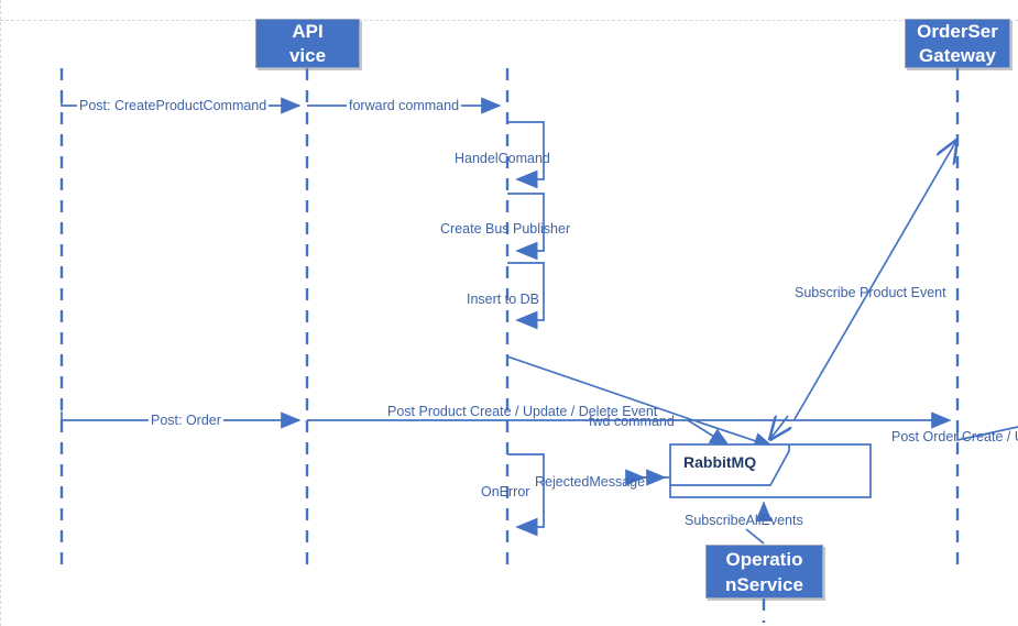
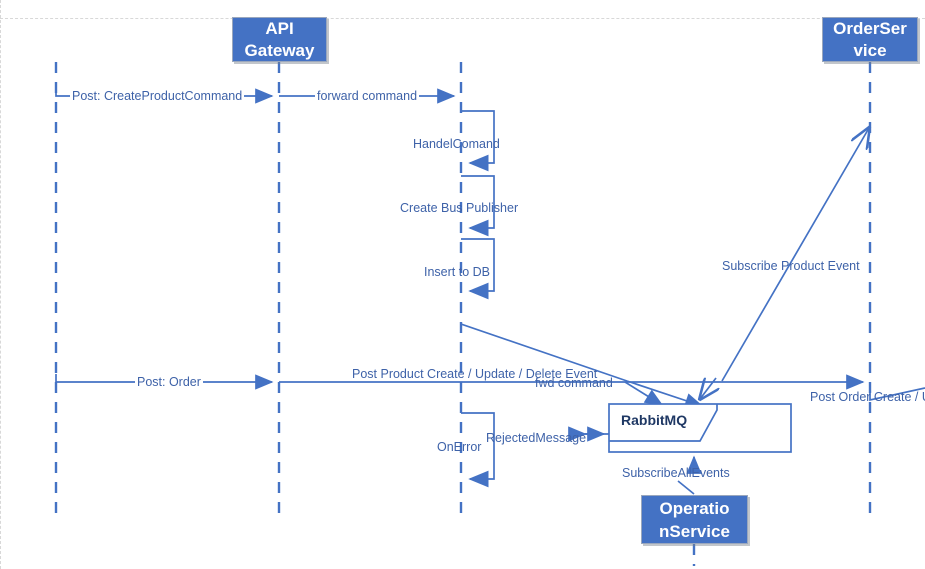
  API
- vice
+ Gateway
  OrderSer
- Gateway
+ vice
  Operatio nService
  RabbitMQ
  Post: CreateProductCommand
  forward command
  HandelComand
  Create Bus Publisher
  Insert to DB
  Post: Order
  Post Product Create / Update / Delete Event
  fwd command
  RejectedMessage
  OnError
  SubscribeAllEvents
  Subscribe Product Event
  Post Order Create /
